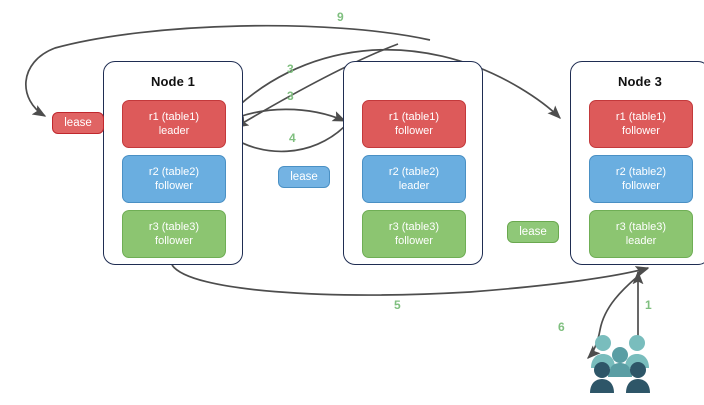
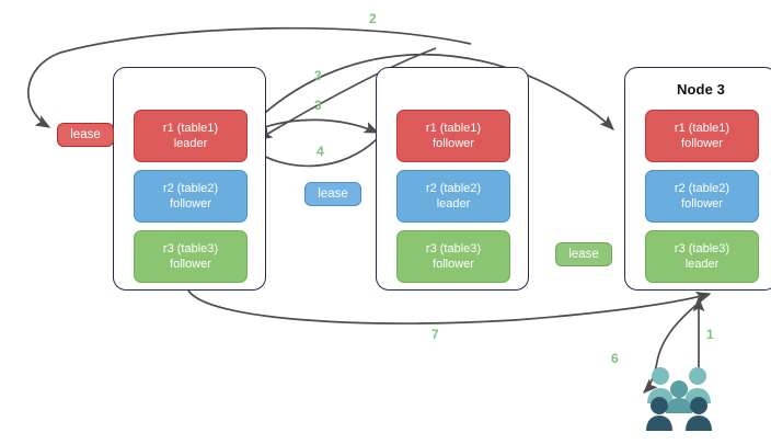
- Node 1
  r1 (table1)
  leader
  r2 (table2)
  follower
  r3 (table3)
  follower
  r1 (table1)
  follower
  r2 (table2)
  leader
  r3 (table3)
  follower
  Node 3
  r1 (table1)
  follower
  r2 (table2)
  follower
  r3 (table3)
  leader
  lease
  lease
  lease
- 9
+ 2
  3
  3
  4
- 5
+ 7
  1
  6
